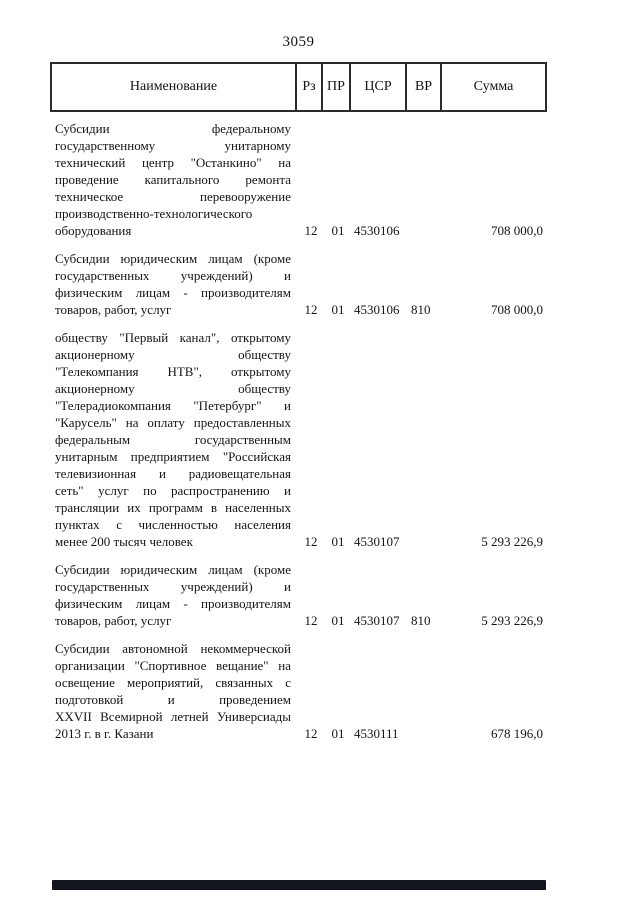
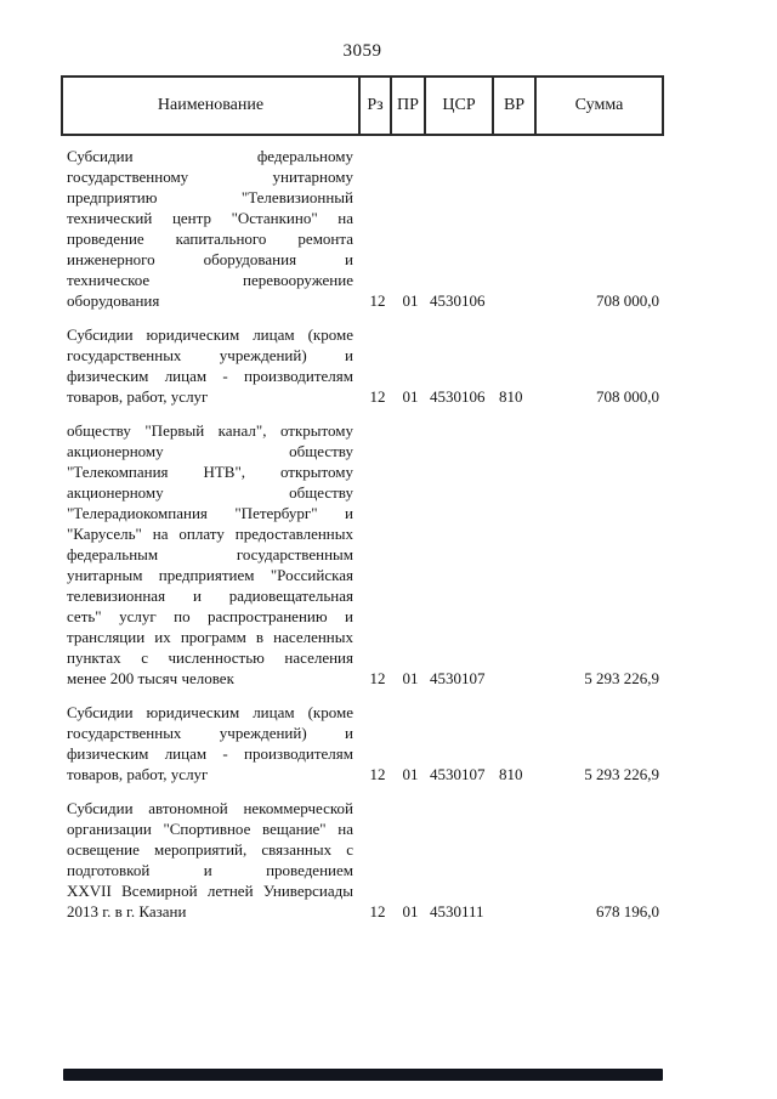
  3059
  Наименование
  Рз
  ПР
  ЦСР
  ВР
  Сумма
  Субсидии федеральному
  государственному унитарному
+ предприятию "Телевизионный
  технический центр "Останкино" на
  проведение капитального ремонта
+ инженерного оборудования и
  техническое перевооружение
- производственно-технологического
  оборудования
  12
  01
  4530106
  708 000,0
  Субсидии юридическим лицам (кроме
  государственных учреждений) и
  физическим лицам - производителям
  товаров, работ, услуг
  12
  01
  4530106
  810
  708 000,0
  обществу "Первый канал", открытому
  акционерному обществу
  "Телекомпания НТВ", открытому
  акционерному обществу
  "Телерадиокомпания "Петербург" и
  "Карусель" на оплату предоставленных
  федеральным государственным
  унитарным предприятием "Российская
  телевизионная и радиовещательная
  сеть" услуг по распространению и
  трансляции их программ в населенных
  пунктах с численностью населения
  менее 200 тысяч человек
  12
  01
  4530107
  5 293 226,9
  Субсидии юридическим лицам (кроме
  государственных учреждений) и
  физическим лицам - производителям
  товаров, работ, услуг
  12
  01
  4530107
  810
  5 293 226,9
  Субсидии автономной некоммерческой
  организации "Спортивное вещание" на
  освещение мероприятий, связанных с
  подготовкой и проведением
  XXVII Всемирной летней Универсиады
  2013 г. в г. Казани
  12
  01
  4530111
  678 196,0
